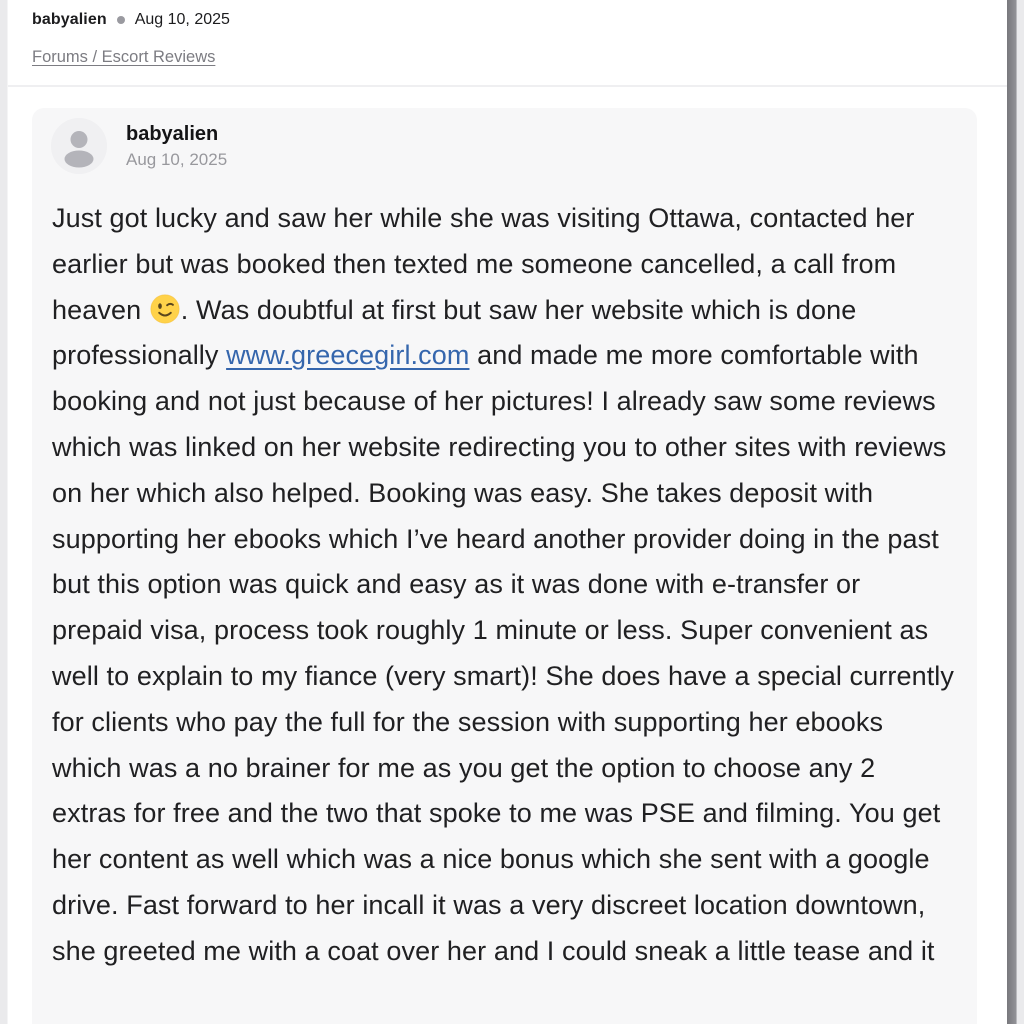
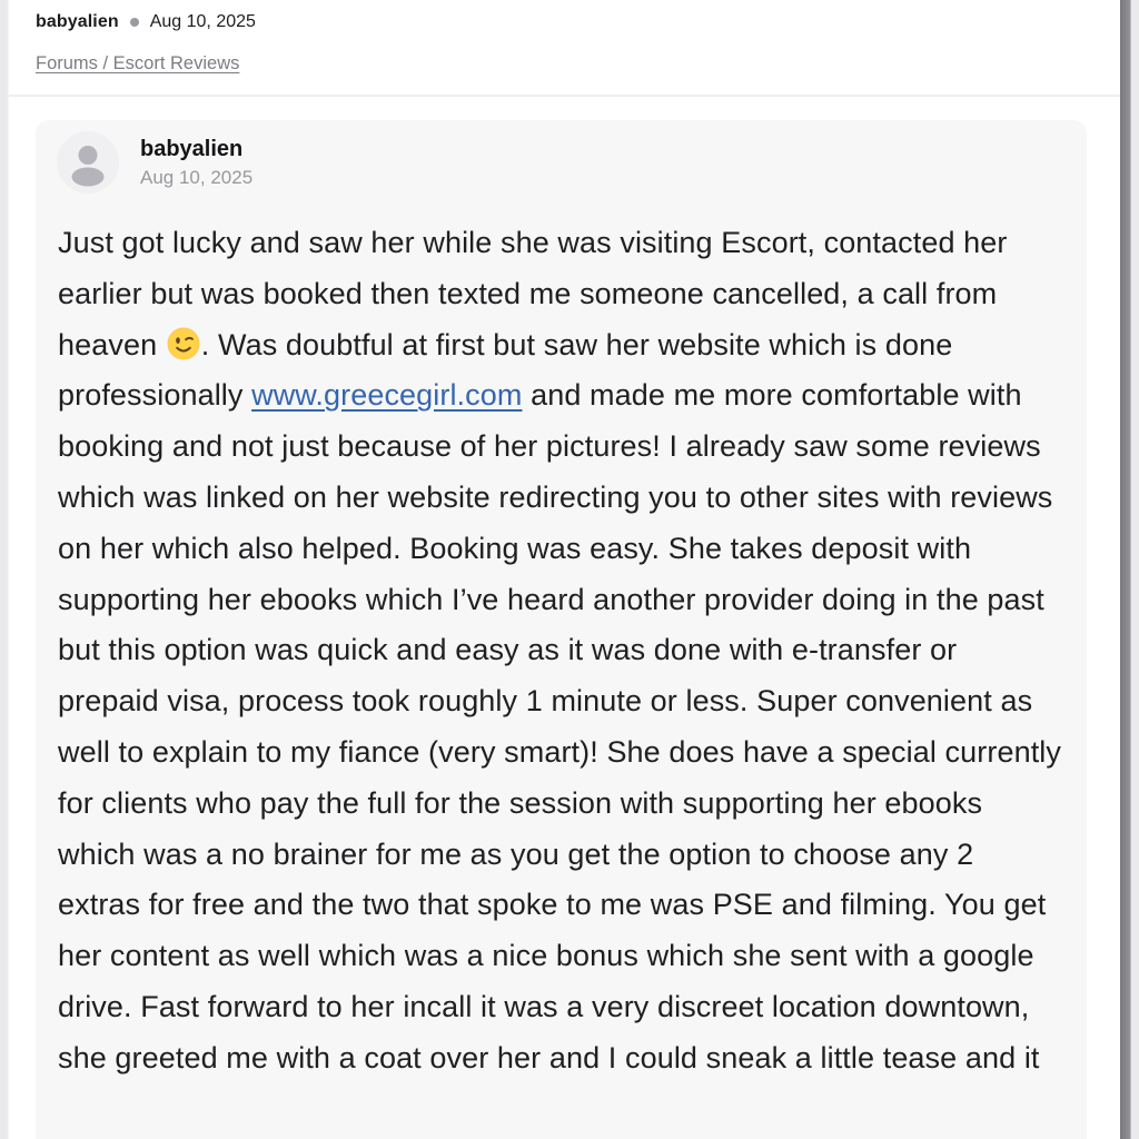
  babyalien
  Aug 10, 2025
  Forums / Escort Reviews
  babyalien
  Aug 10, 2025
- Just got lucky and saw her while she was visiting Ottawa, contacted her earlier but was booked then texted me someone cancelled, a call from heaven . Was doubtful at first but saw her website which is done professionally www.greecegirl.com and made me more comfortable with booking and not just because of her pictures! I already saw some reviews which was linked on her website redirecting you to other sites with reviews on her which also helped. Booking was easy. She takes deposit with supporting her ebooks which I’ve heard another provider doing in the past but this option was quick and easy as it was done with e-transfer or prepaid visa, process took roughly 1 minute or less. Super convenient as well to explain to my fiance (very smart)! She does have a special currently for clients who pay the full for the session with supporting her ebooks which was a no brainer for me as you get the option to choose any 2 extras for free and the two that spoke to me was PSE and filming. You get her content as well which was a nice bonus which she sent with a google drive. Fast forward to her incall it was a very discreet location downtown, she greeted me with a coat over her and I could sneak a little tease and it
+ Just got lucky and saw her while she was visiting Escort, contacted her earlier but was booked then texted me someone cancelled, a call from heaven . Was doubtful at first but saw her website which is done professionally www.greecegirl.com and made me more comfortable with booking and not just because of her pictures! I already saw some reviews which was linked on her website redirecting you to other sites with reviews on her which also helped. Booking was easy. She takes deposit with supporting her ebooks which I’ve heard another provider doing in the past but this option was quick and easy as it was done with e-transfer or prepaid visa, process took roughly 1 minute or less. Super convenient as well to explain to my fiance (very smart)! She does have a special currently for clients who pay the full for the session with supporting her ebooks which was a no brainer for me as you get the option to choose any 2 extras for free and the two that spoke to me was PSE and filming. You get her content as well which was a nice bonus which she sent with a google drive. Fast forward to her incall it was a very discreet location downtown, she greeted me with a coat over her and I could sneak a little tease and it
